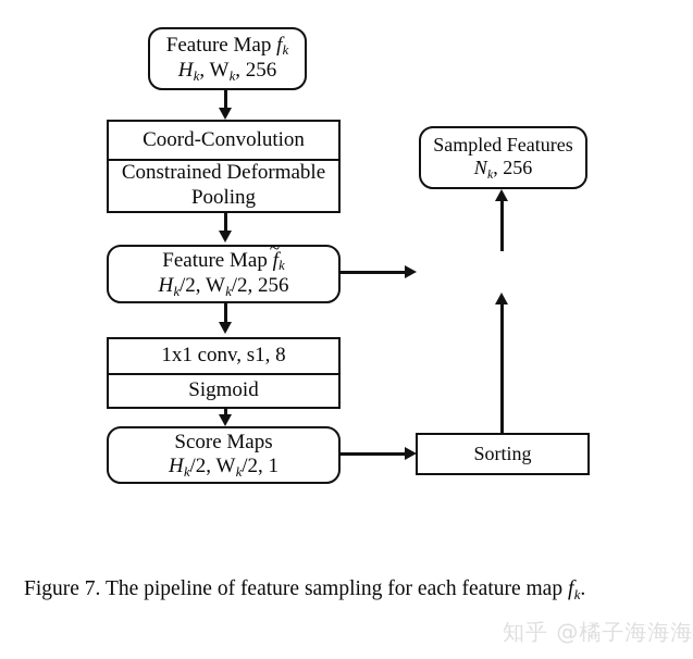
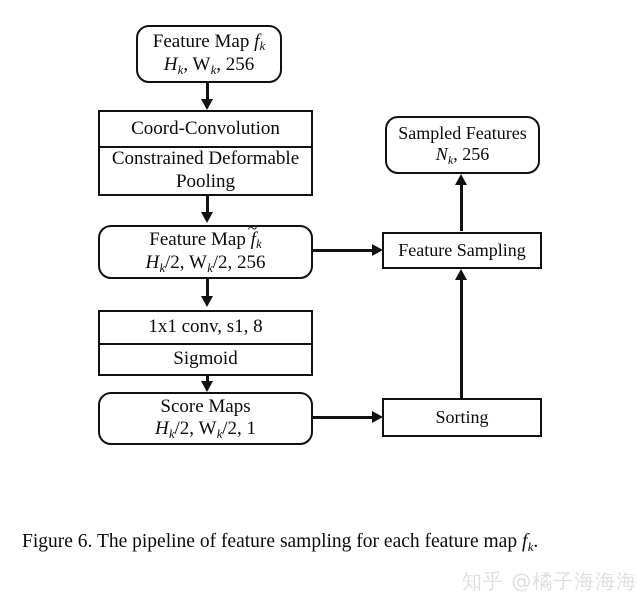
  Feature Map fk
  Hk, Wk, 256
  Coord-Convolution
  Constrained Deformable
  Pooling
  Feature Map
  ~
  fk
  Hk/2, Wk/2, 256
  1x1 conv, s1, 8
  Sigmoid
  Score Maps
  Hk/2, Wk/2, 1
  Sampled Features
  Nk, 256
+ Feature Sampling
  Sorting
- Figure 7. The pipeline of feature sampling for each feature map fk.
+ Figure 6. The pipeline of feature sampling for each feature map fk.
  知乎 @橘子海海海
